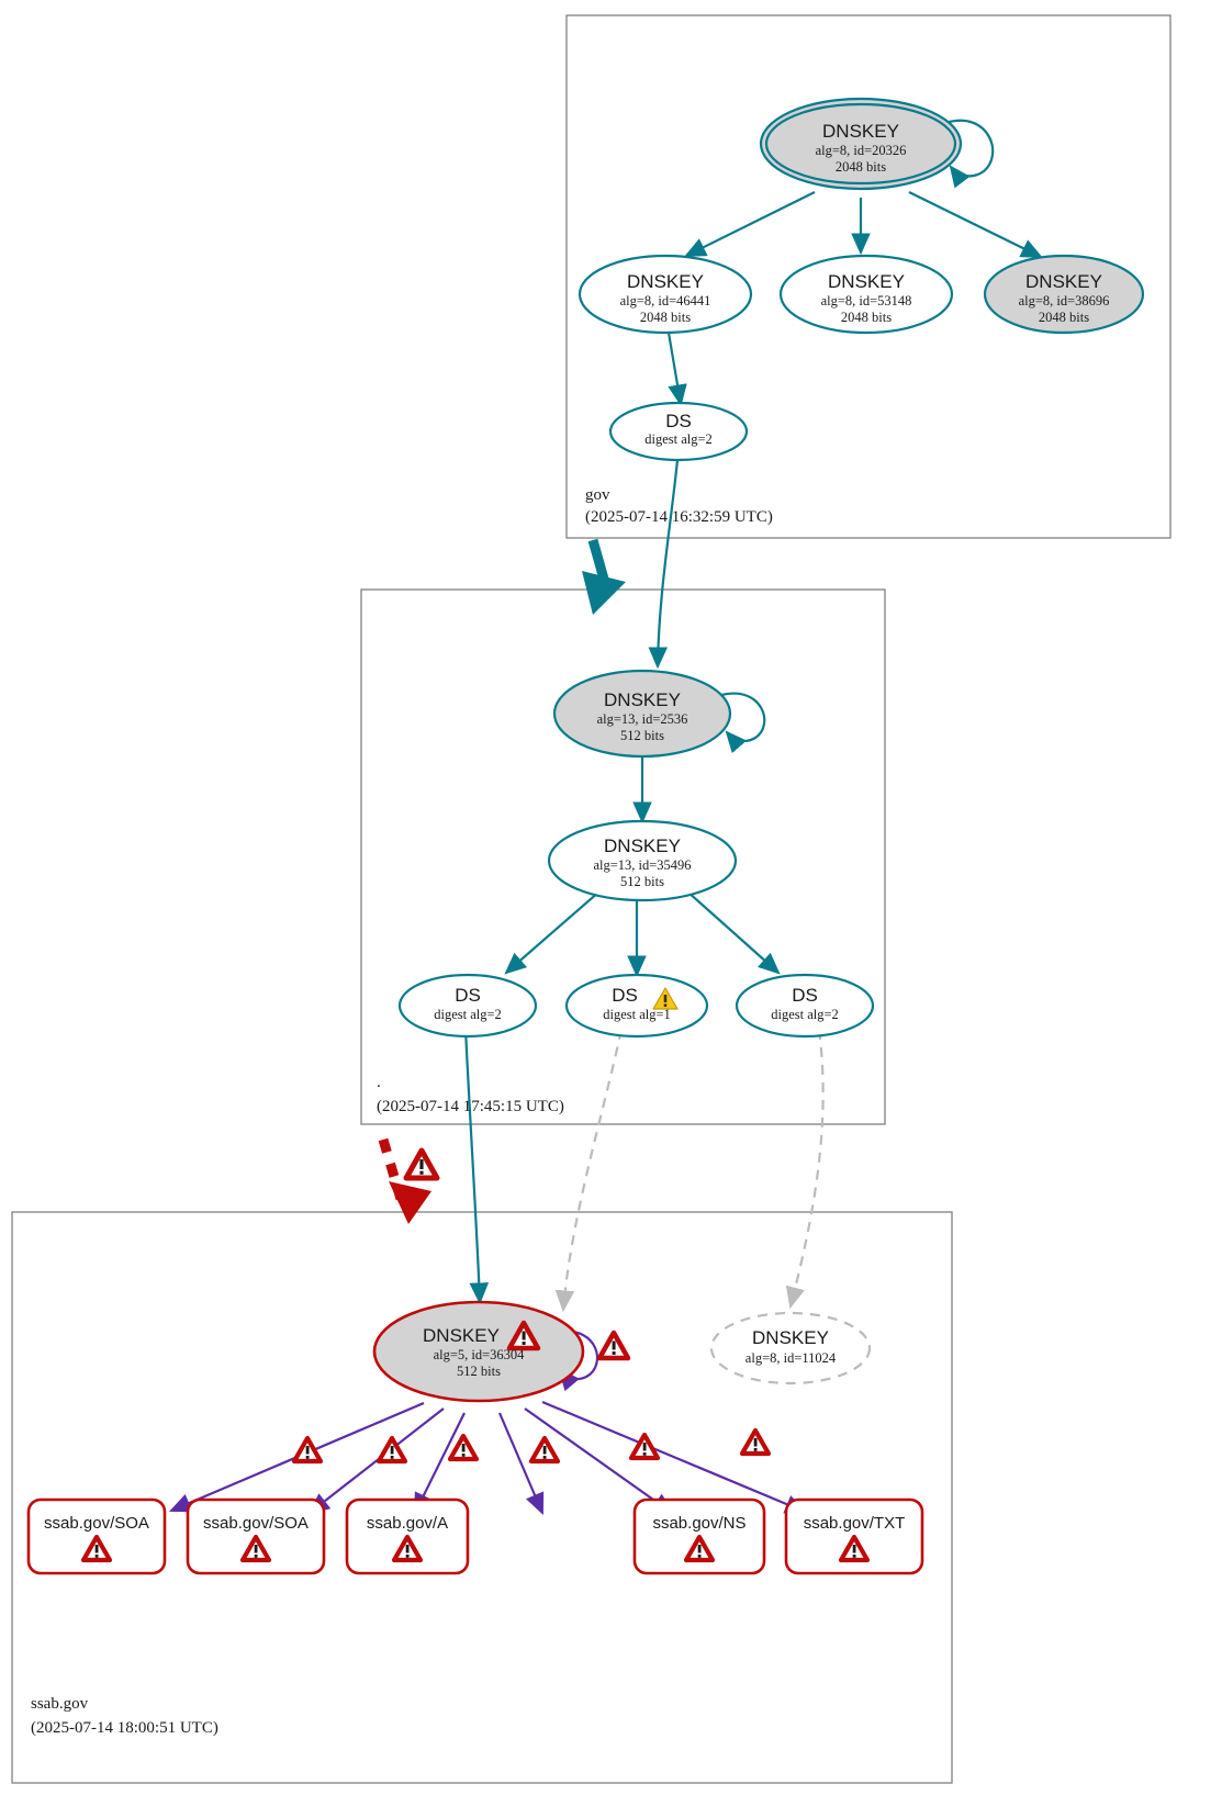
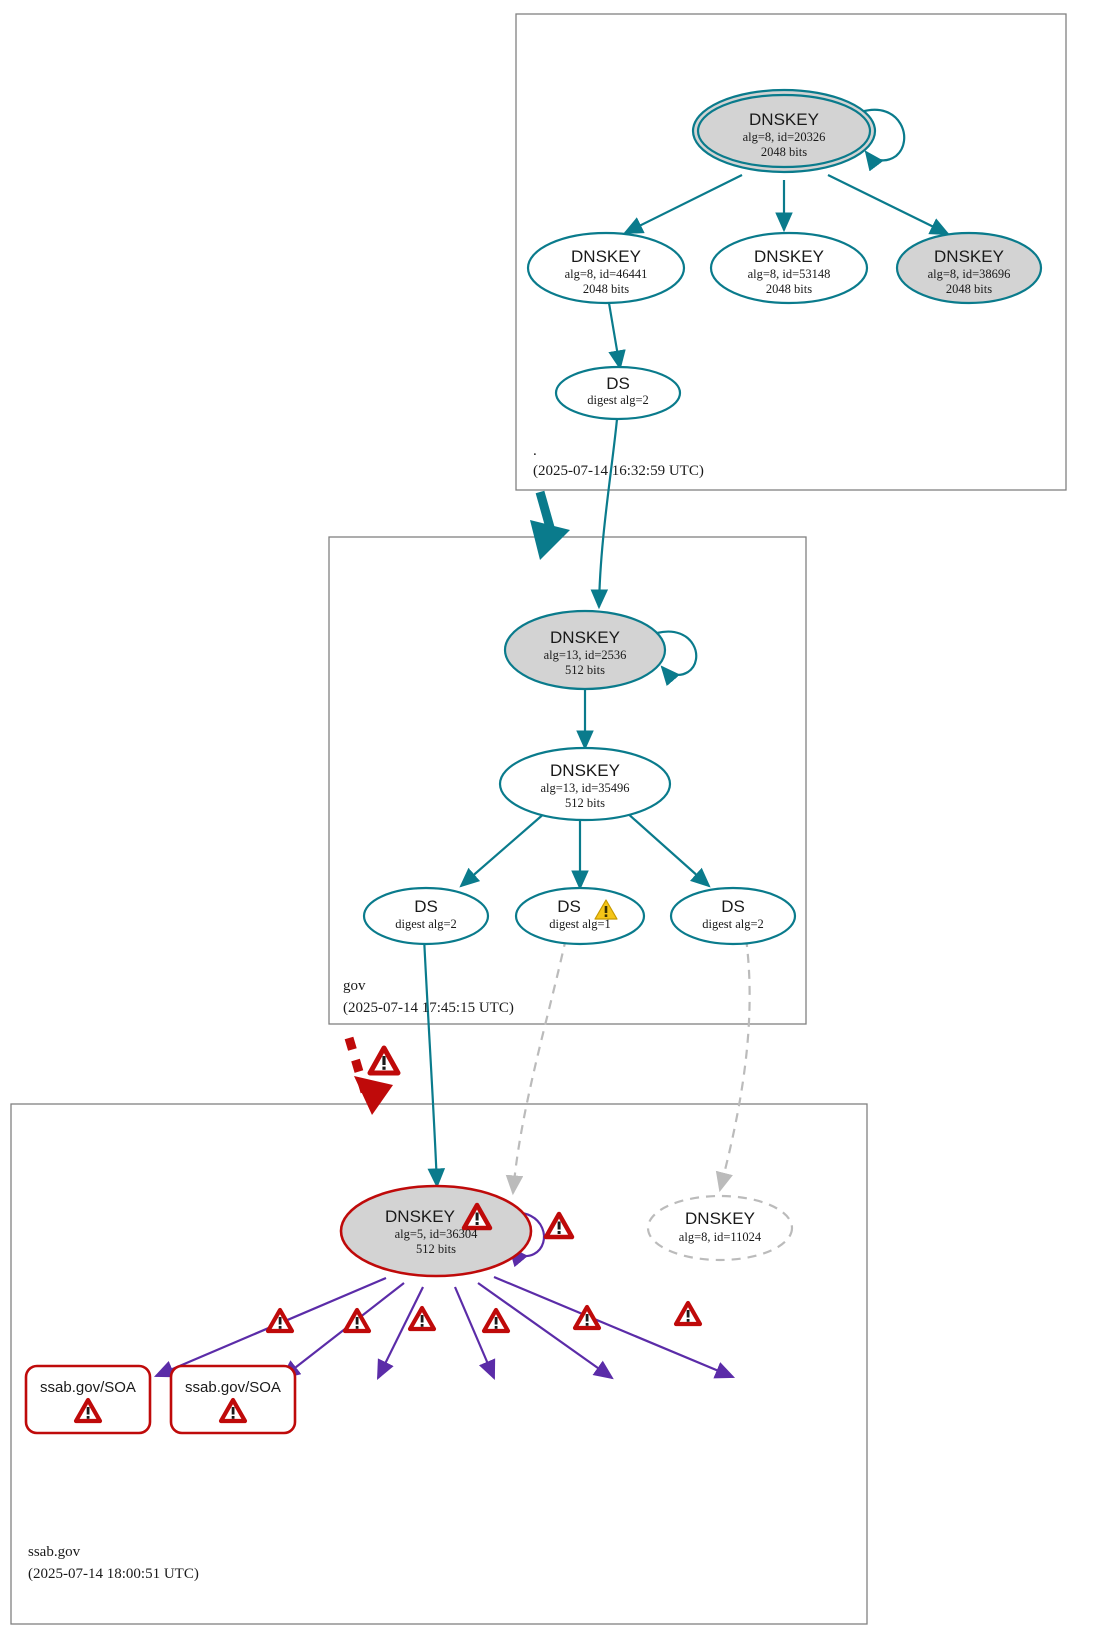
  DNSKEY
  alg=8, id=20326
  2048 bits
  DNSKEY
  alg=8, id=46441
  2048 bits
  DNSKEY
  alg=8, id=53148
  2048 bits
  DNSKEY
  alg=8, id=38696
  2048 bits
  DS
  digest alg=2
- gov
+ .
  (2025-07-14 16:32:59 UTC)
  DNSKEY
  alg=13, id=2536
  512 bits
  DNSKEY
  alg=13, id=35496
  512 bits
  DS
  digest alg=2
  DS
  digest alg=1
  DS
  digest alg=2
- .
+ gov
  (2025-07-14 17:45:15 UTC)
  DNSKEY
  alg=5, id=36304
  512 bits
  DNSKEY
  alg=8, id=11024
  ssab.gov/SOA
  ssab.gov/SOA
- ssab.gov/A
- ssab.gov/NS
- ssab.gov/TXT
  ssab.gov
  (2025-07-14 18:00:51 UTC)
